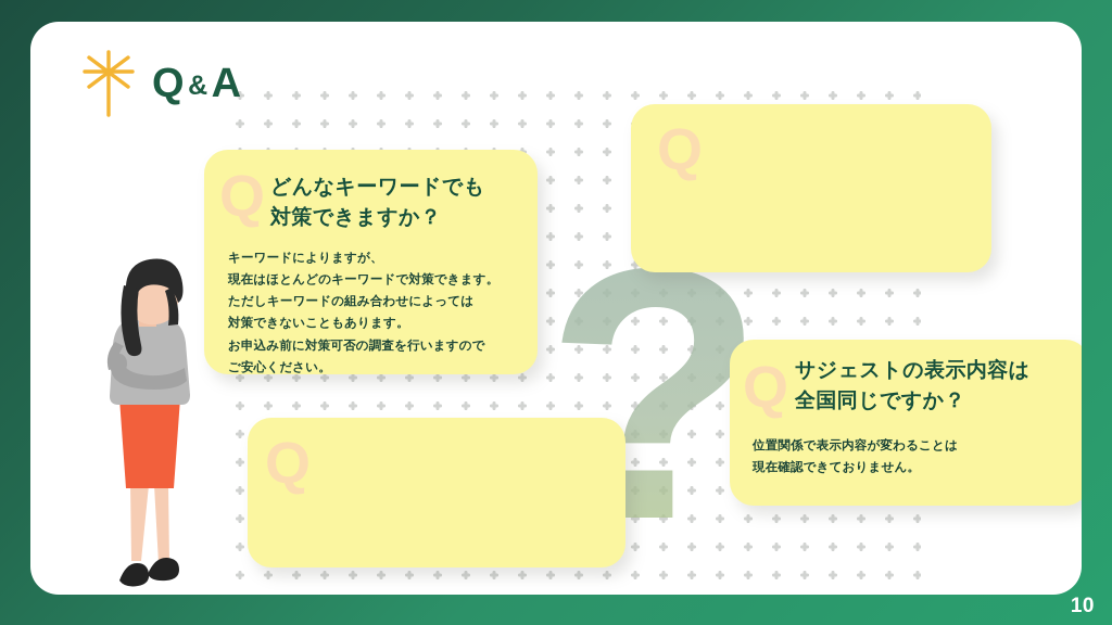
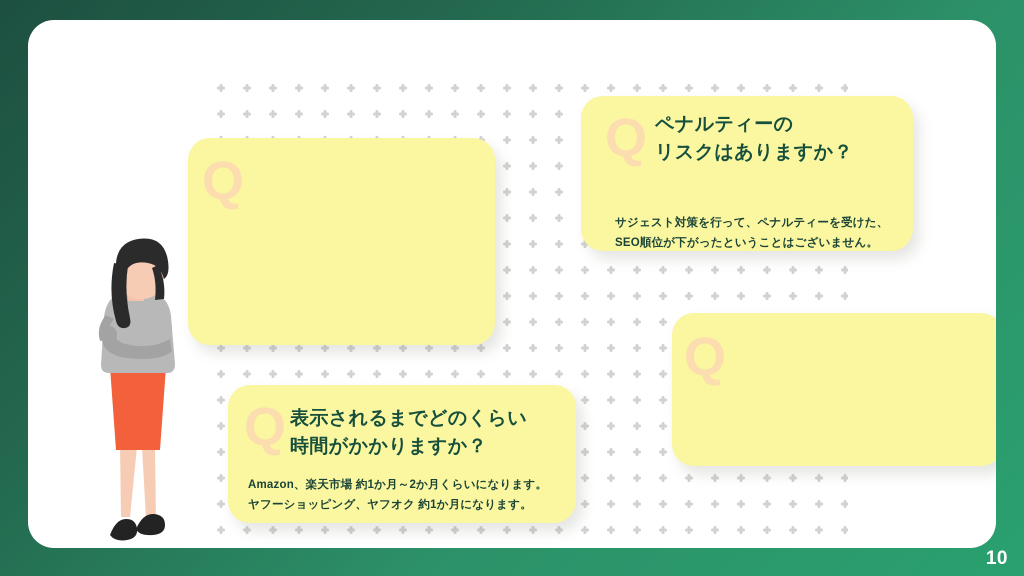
- ?
- Q&A
  Q
- どんなキーワードでも
- 対策できますか？
- キーワードによりますが、
- 現在はほとんどのキーワードで対策できます。
- ただしキーワードの組み合わせによっては
- 対策できないこともあります。
- お申込み前に対策可否の調査を行いますので
- ご安心ください。
  Q
+ ペナルティーの
+ リスクはありますか？
+ サジェスト対策を行って、ペナルティーを受けた、
+ SEO順位が下がったということはございません。
  Q
- サジェストの表示内容は
- 全国同じですか？
- 位置関係で表示内容が変わることは
- 現在確認できておりません。
  Q
+ 表示されるまでどのくらい
+ 時間がかかりますか？
+ Amazon、楽天市場 約1か月～2か月くらいになります。
+ ヤフーショッピング、ヤフオク 約1か月になります。
  10
